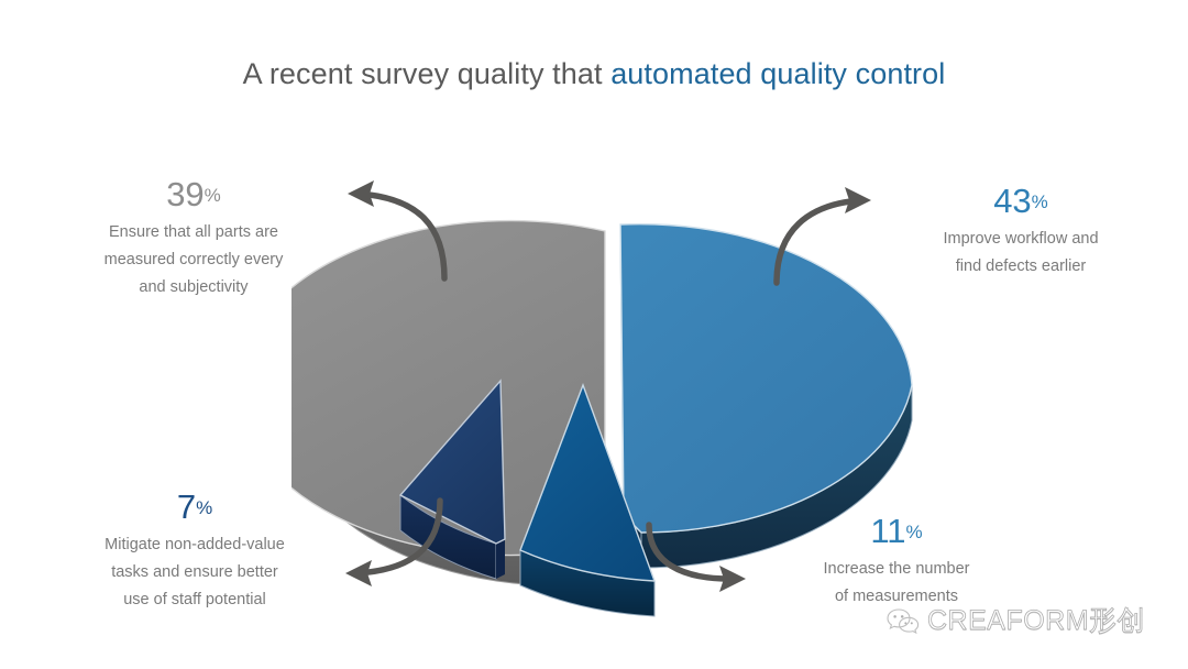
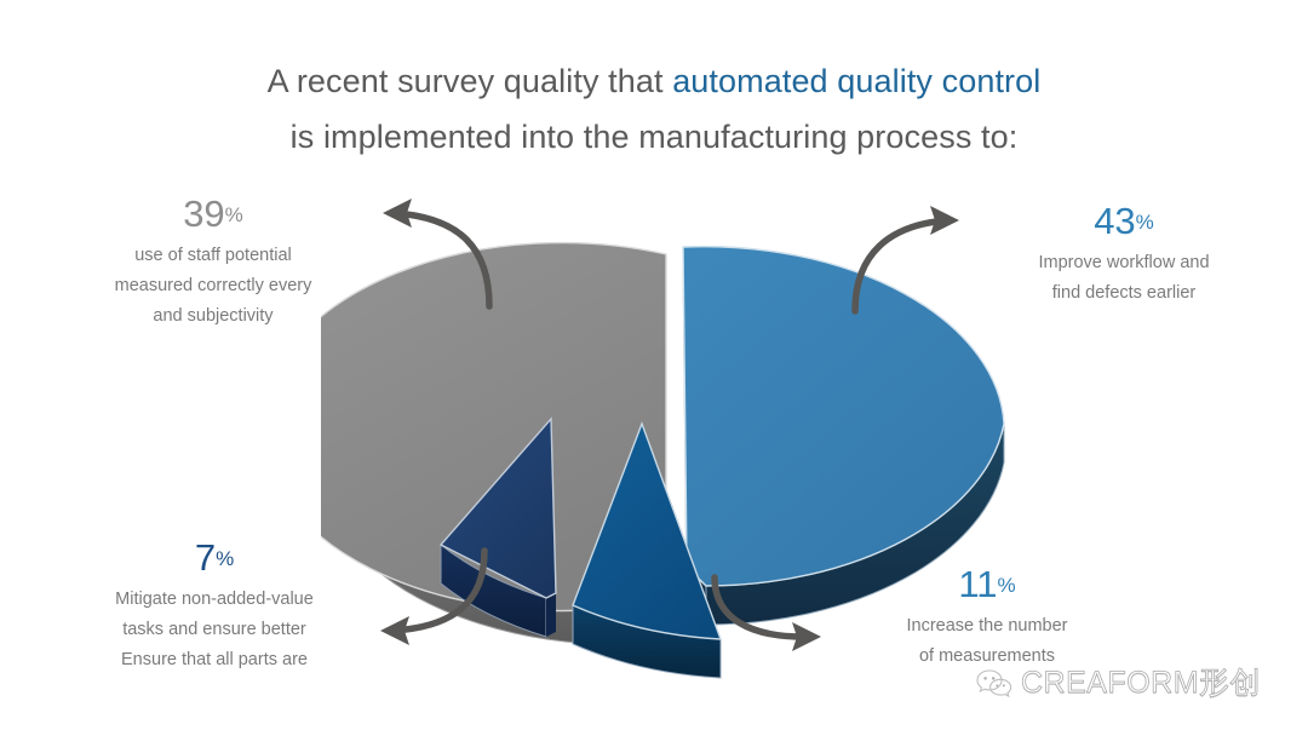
  A recent survey quality that automated quality control
+ is implemented into the manufacturing process to:
  39%
- Ensure that all parts are
+ use of staff potential
  measured correctly every
  and subjectivity
  43%
  Improve workflow and
  find defects earlier
  7%
  Mitigate non-added-value
  tasks and ensure better
- use of staff potential
+ Ensure that all parts are
  11%
  Increase the number
  of measurements
  CREAFORM形创
